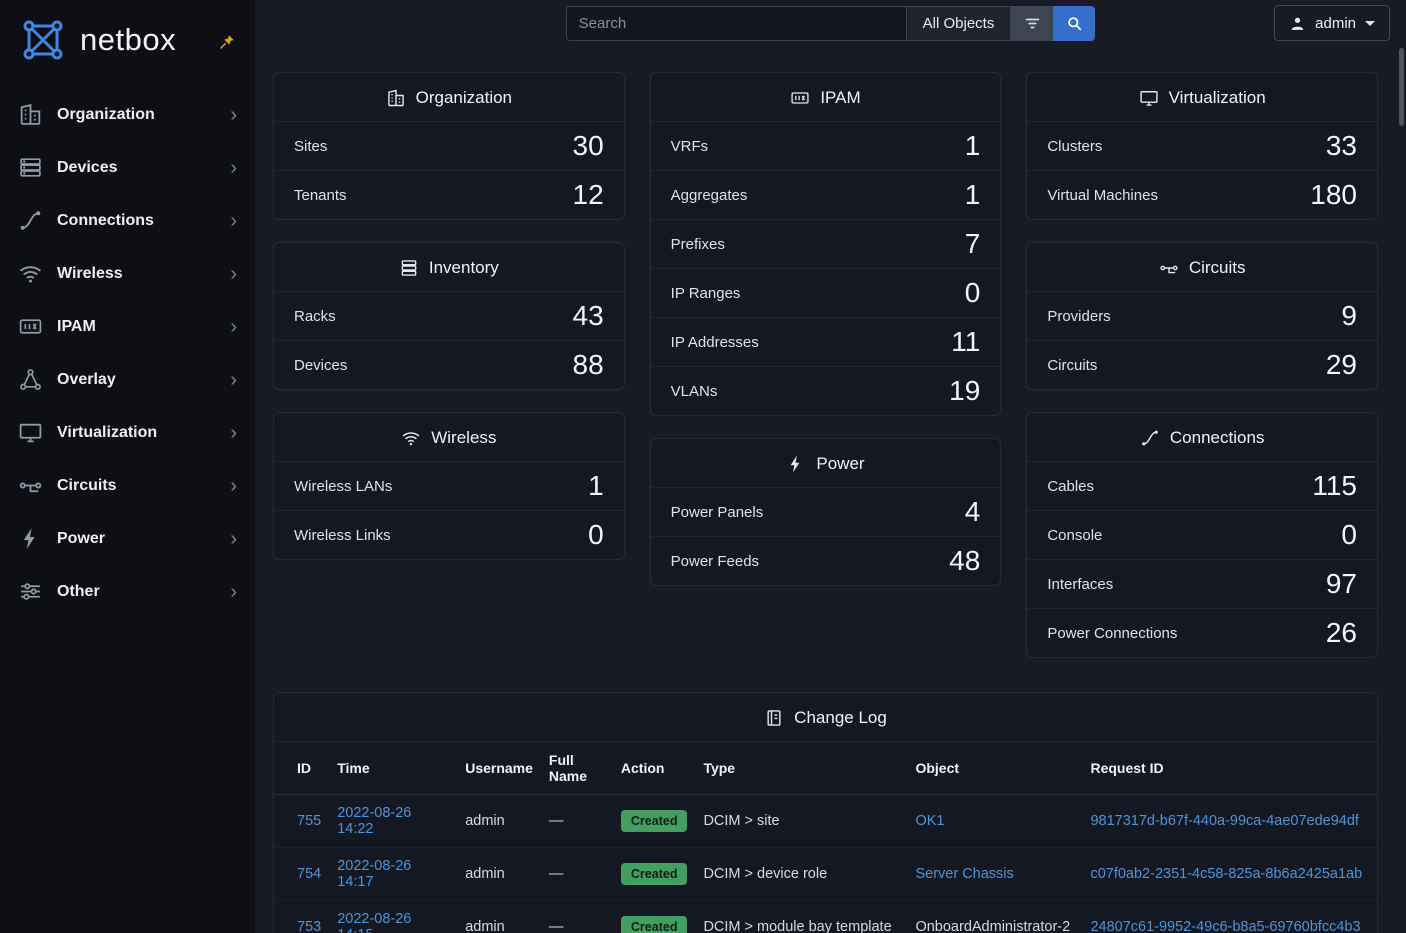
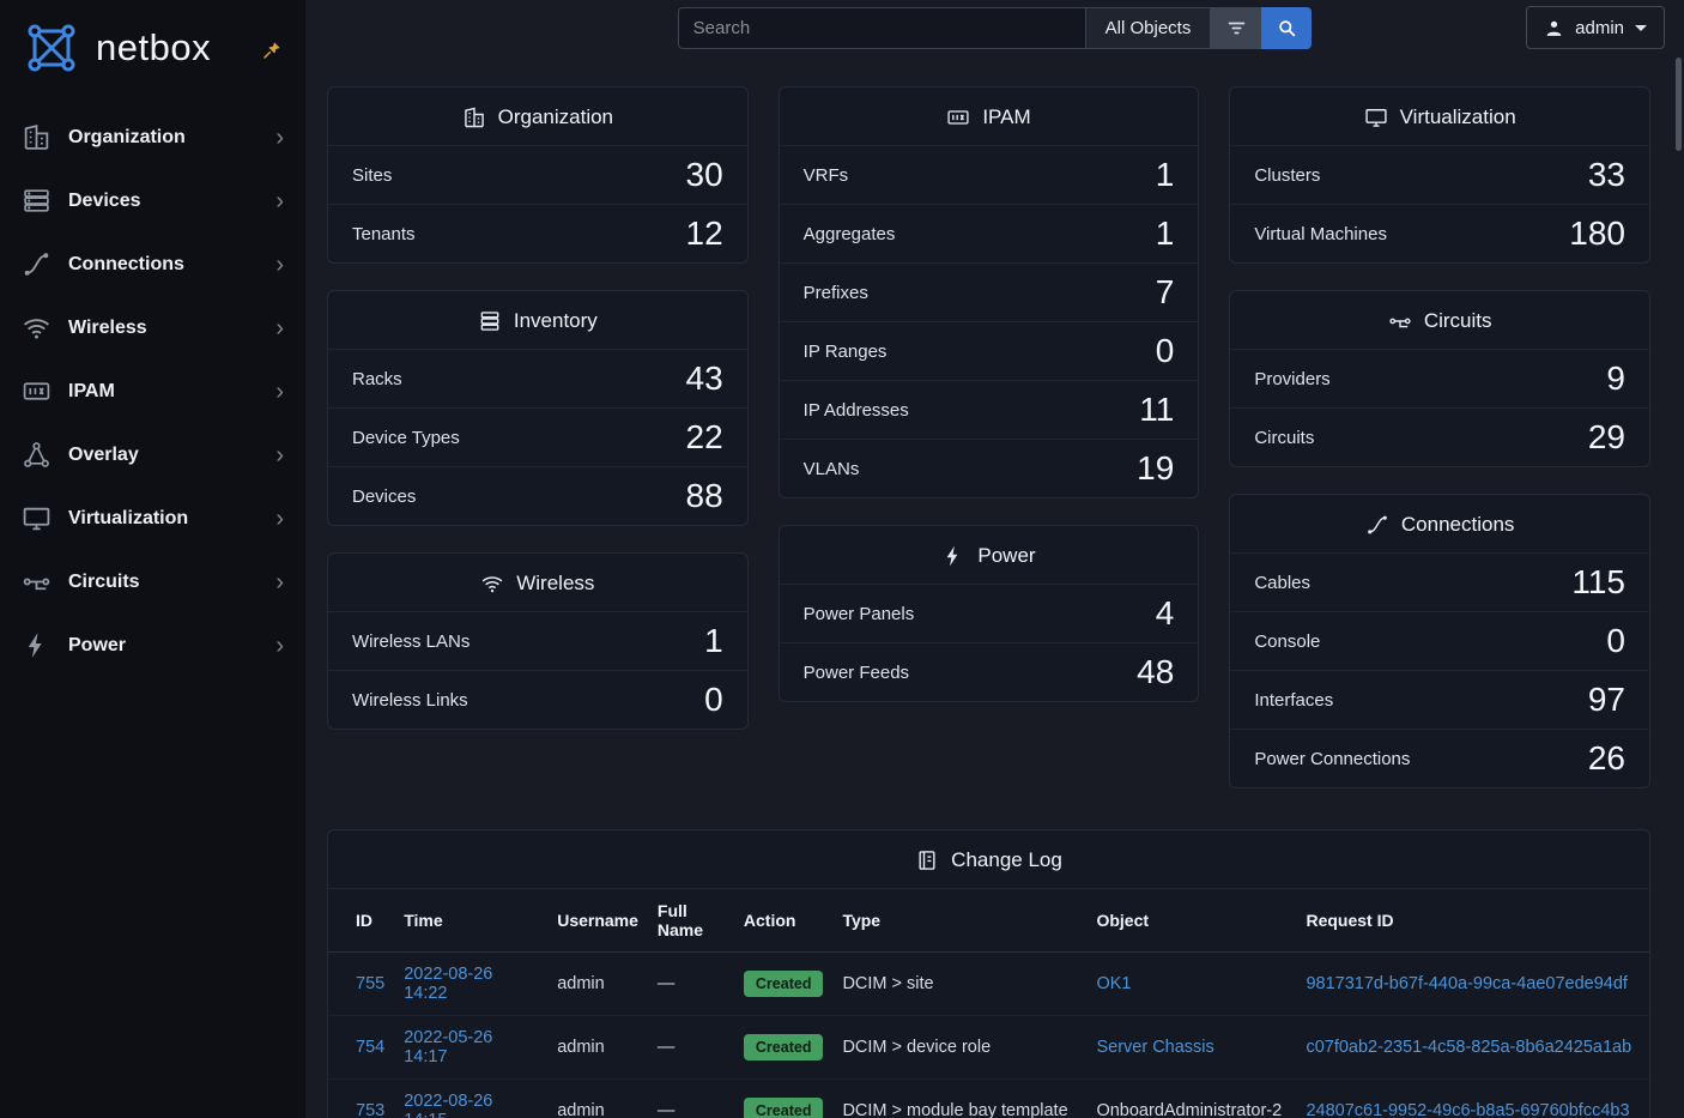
  netbox
  Organization
  Devices
  Connections
  Wireless
  IPAM
  Overlay
  Virtualization
  Circuits
  Power
- Other
  Search
  All Objects
  admin
  Organization
  Sites
  30
  Tenants
  12
  Inventory
  Racks
  43
+ Device Types
+ 22
  Devices
  88
  Wireless
  Wireless LANs
  1
  Wireless Links
  0
  IPAM
  VRFs
  1
  Aggregates
  1
  Prefixes
  7
  IP Ranges
  0
  IP Addresses
  11
  VLANs
  19
  Power
  Power Panels
  4
  Power Feeds
  48
  Virtualization
  Clusters
  33
  Virtual Machines
  180
  Circuits
  Providers
  9
  Circuits
  29
  Connections
  Cables
  115
  Console
  0
  Interfaces
  97
  Power Connections
  26
  Change Log
  ID	Time	Username	Full Name	Action	Type	Object	Request ID
  755	2022-08-26 14:22	admin	—	Created	DCIM > site	OK1	9817317d-b67f-440a-99ca-4ae07ede94df
- 754	2022-08-26 14:17	admin	—	Created	DCIM > device role	Server Chassis	c07f0ab2-2351-4c58-825a-8b6a2425a1ab
+ 754	2022-05-26 14:17	admin	—	Created	DCIM > device role	Server Chassis	c07f0ab2-2351-4c58-825a-8b6a2425a1ab
  753	2022-08-26	admin	—	Created	DCIM > module bay template	OnboardAdministrator-2	24807c61-9952-49c6-b8a5-69760bfcc4b3
